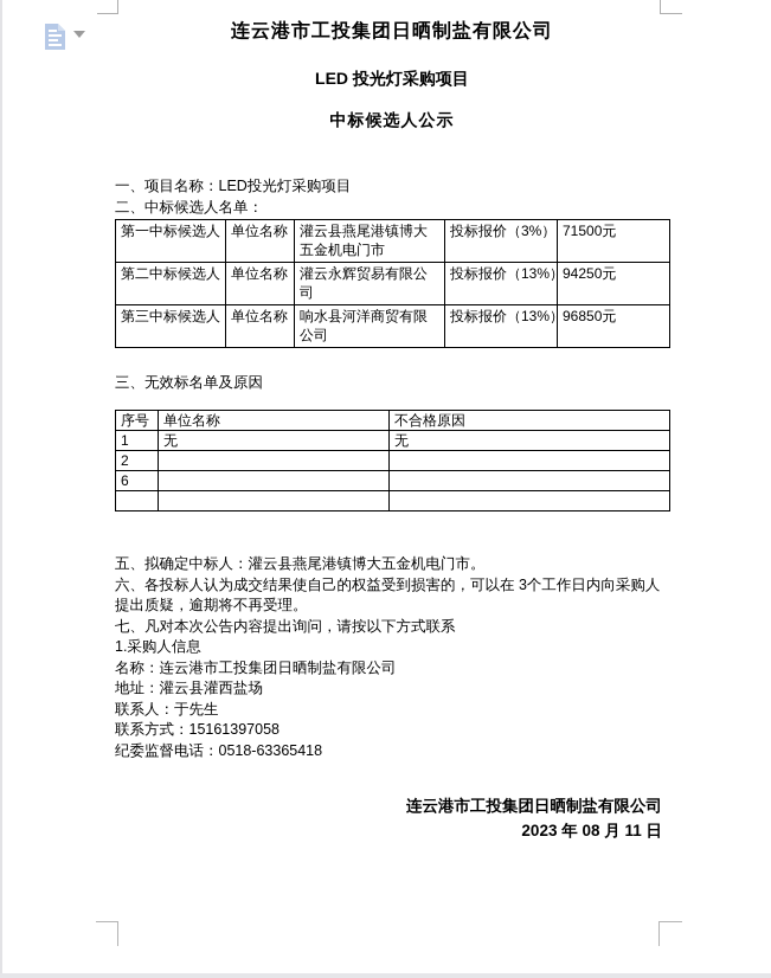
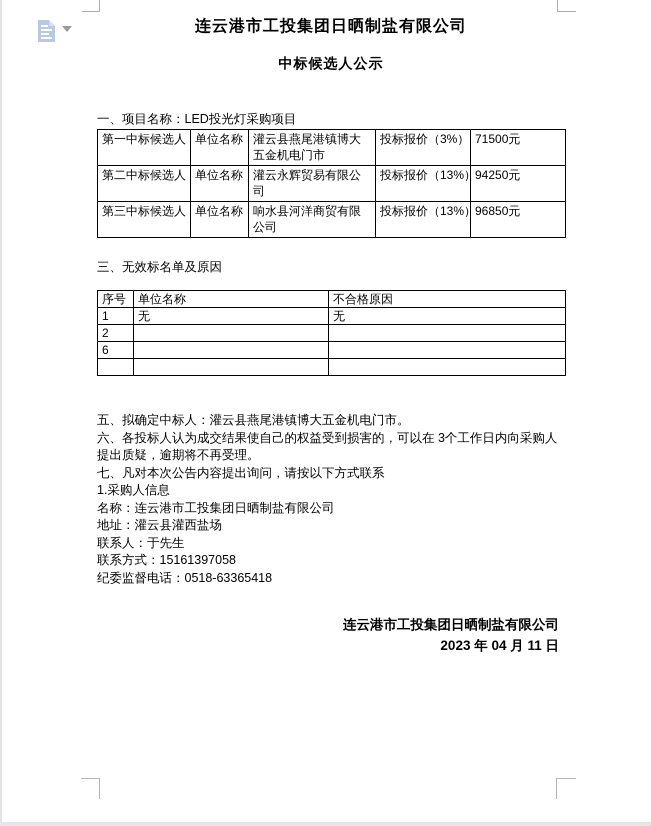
  连云港市工投集团日晒制盐有限公司
- LED 投光灯采购项目
  中标候选人公示
  一、项目名称：LED投光灯采购项目
- 二、中标候选人名单：
  第一中标候选人	单位名称	灌云县燕尾港镇博大五金机电门市	投标报价（3%）	71500元
  第二中标候选人	单位名称	灌云永辉贸易有限公司	投标报价（13%）	94250元
  第三中标候选人	单位名称	响水县河洋商贸有限公司	投标报价（13%）	96850元
  三、无效标名单及原因
  序号	单位名称	不合格原因
  1	无	无
  2
  6
  五、拟确定中标人：灌云县燕尾港镇博大五金机电门市。
  六、各投标人认为成交结果使自己的权益受到损害的，可以在 3个工作日内向采购人提出质疑，逾期将不再受理。
  七、凡对本次公告内容提出询问，请按以下方式联系
  1.采购人信息
  名称：连云港市工投集团日晒制盐有限公司
  地址：灌云县灌西盐场
  联系人：于先生
  联系方式：15161397058
  纪委监督电话：0518-63365418
  连云港市工投集团日晒制盐有限公司
- 2023 年 08 月 11 日
+ 2023 年 04 月 11 日
